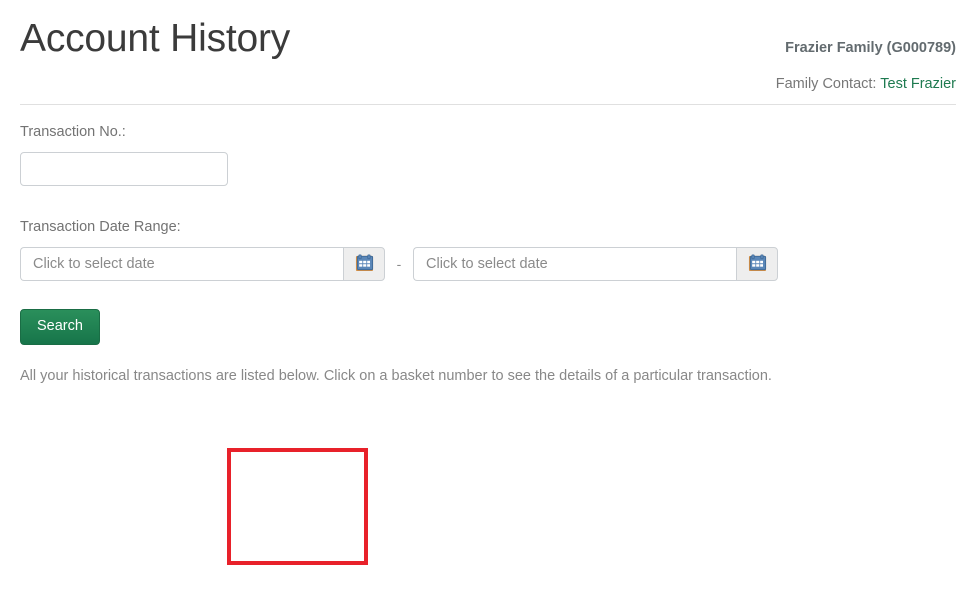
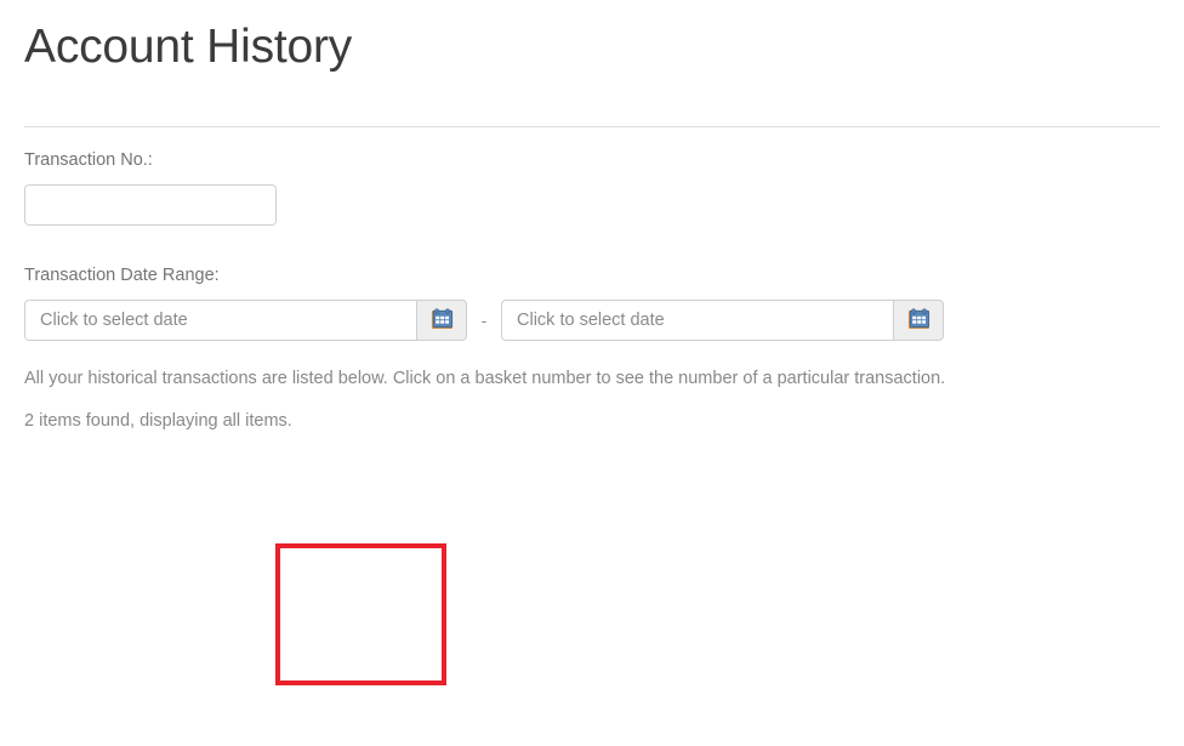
  Account History
- Frazier Family (G000789)
- Family Contact: Test Frazier
  Transaction No.:
  Transaction Date Range:
  Click to select date
  -
  Click to select date
- Search
- All your historical transactions are listed below. Click on a basket number to see the details of a particular transaction.
+ All your historical transactions are listed below. Click on a basket number to see the number of a particular transaction.
+ 2 items found, displaying all items.
